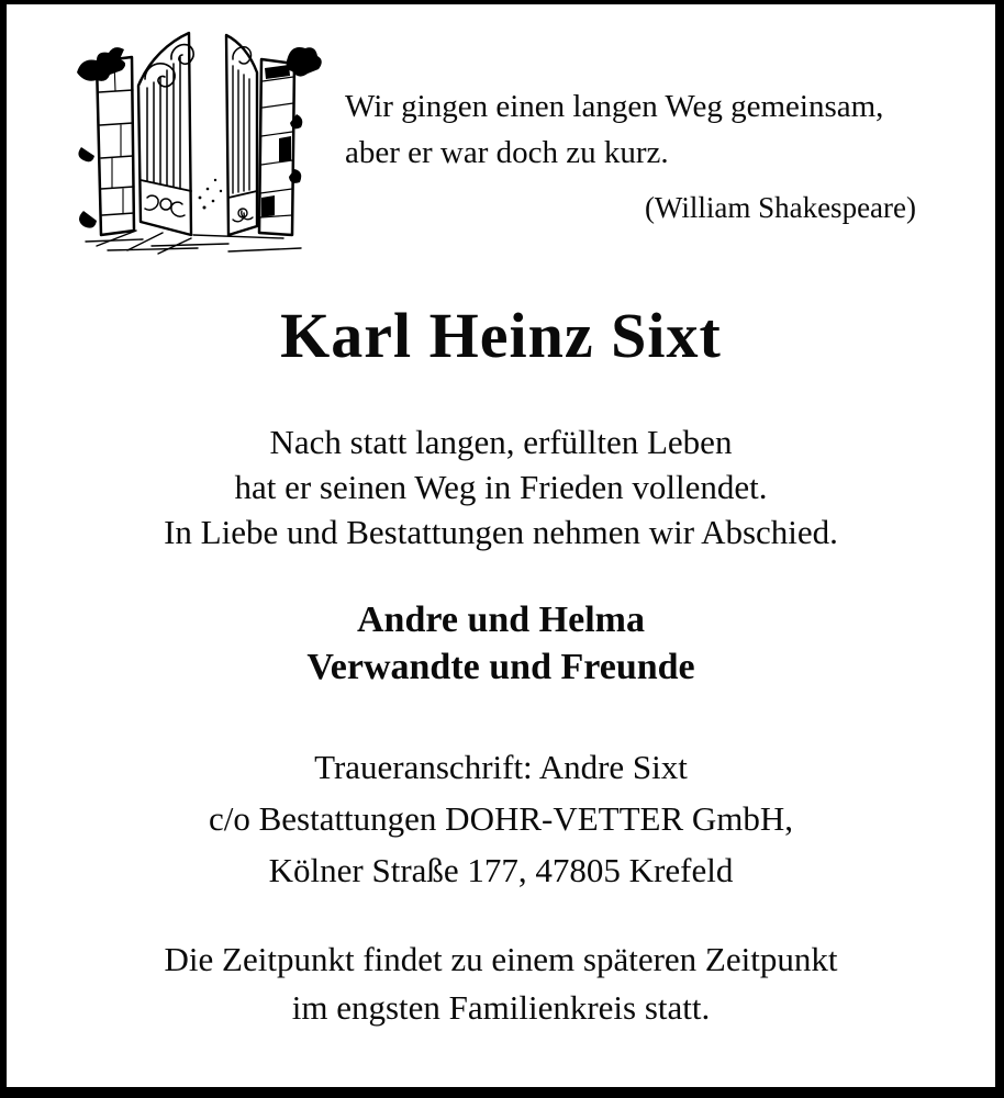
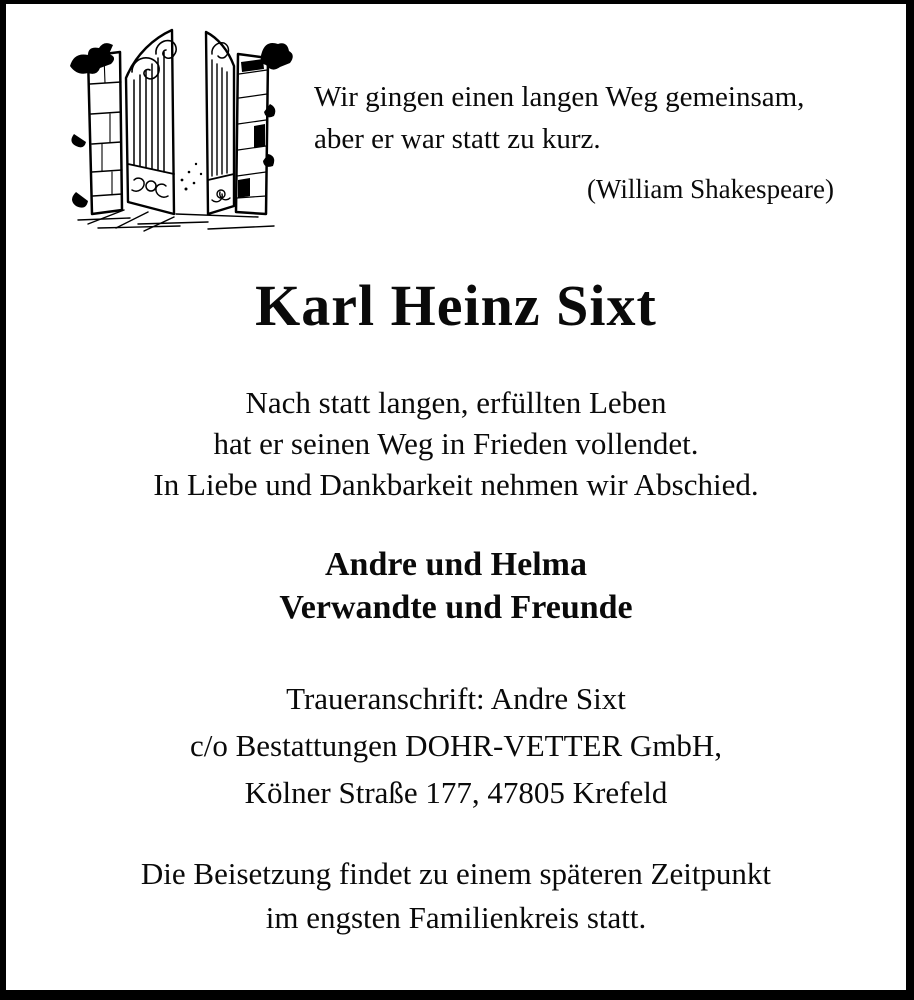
  Wir gingen einen langen Weg gemeinsam,
- aber er war doch zu kurz.
+ aber er war statt zu kurz.
  (William Shakespeare)
  Karl Heinz Sixt
  Nach statt langen, erfüllten Leben
  hat er seinen Weg in Frieden vollendet.
- In Liebe und Bestattungen nehmen wir Abschied.
+ In Liebe und Dankbarkeit nehmen wir Abschied.
  Andre und Helma
  Verwandte und Freunde
  Traueranschrift: Andre Sixt
  c/o Bestattungen DOHR-VETTER GmbH,
  Kölner Straße 177, 47805 Krefeld
- Die Zeitpunkt findet zu einem späteren Zeitpunkt
+ Die Beisetzung findet zu einem späteren Zeitpunkt
  im engsten Familienkreis statt.
